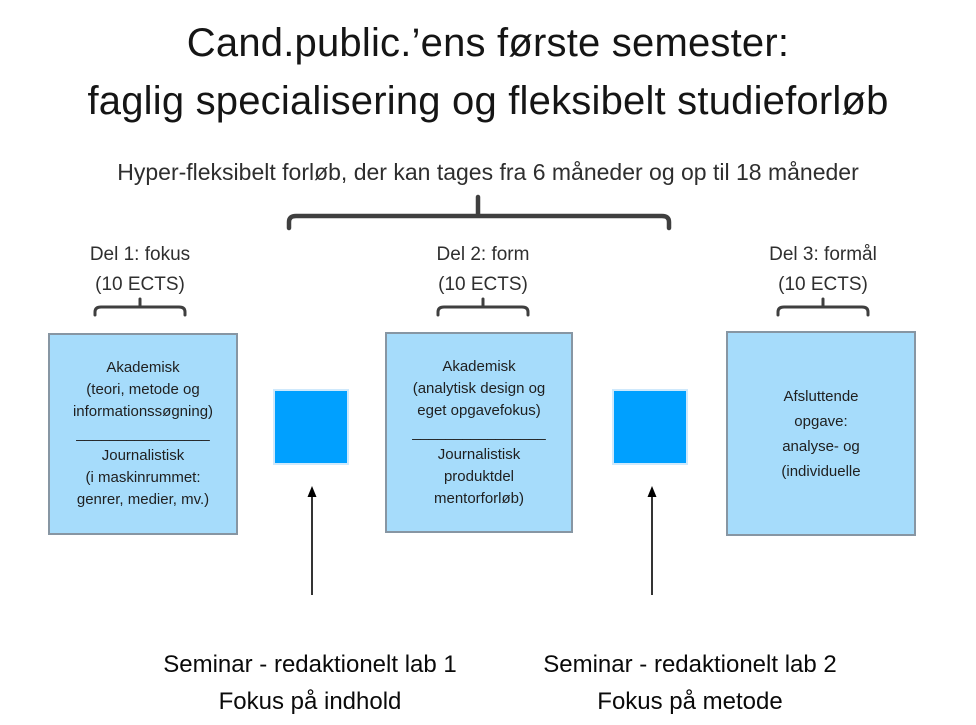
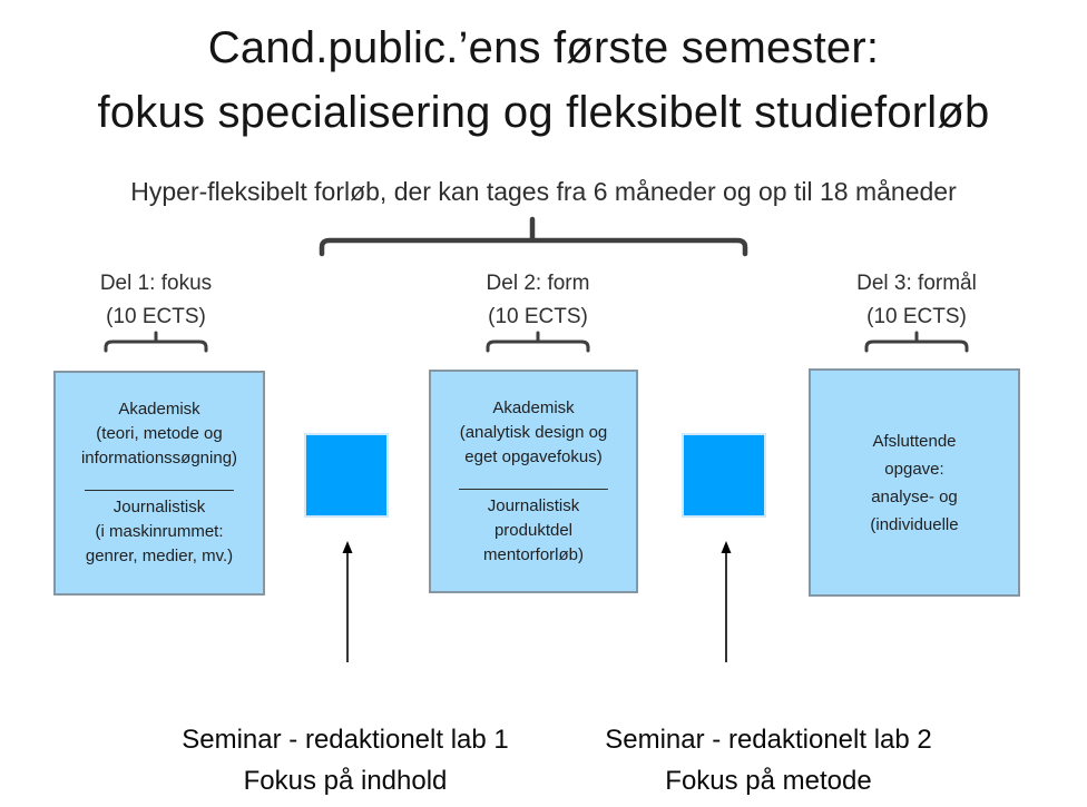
  Cand.public.’ens første semester:
- faglig specialisering og fleksibelt studieforløb
+ fokus specialisering og fleksibelt studieforløb
  Hyper-fleksibelt forløb, der kan tages fra 6 måneder og op til 18 måneder
  Del 1: fokus
  (10 ECTS)
  Del 2: form
  (10 ECTS)
  Del 3: formål
  (10 ECTS)
  Akademisk
  (teori, metode og
  informationssøgning)
  ________________
  Journalistisk
  (i maskinrummet:
  genrer, medier, mv.)
  Akademisk
  (analytisk design og
  eget opgavefokus)
  ________________
  Journalistisk
  produktdel
  mentorforløb)
  Afsluttende
  opgave:
  analyse- og
  (individuelle
  Seminar - redaktionelt lab 1
  Fokus på indhold
  Seminar - redaktionelt lab 2
  Fokus på metode
